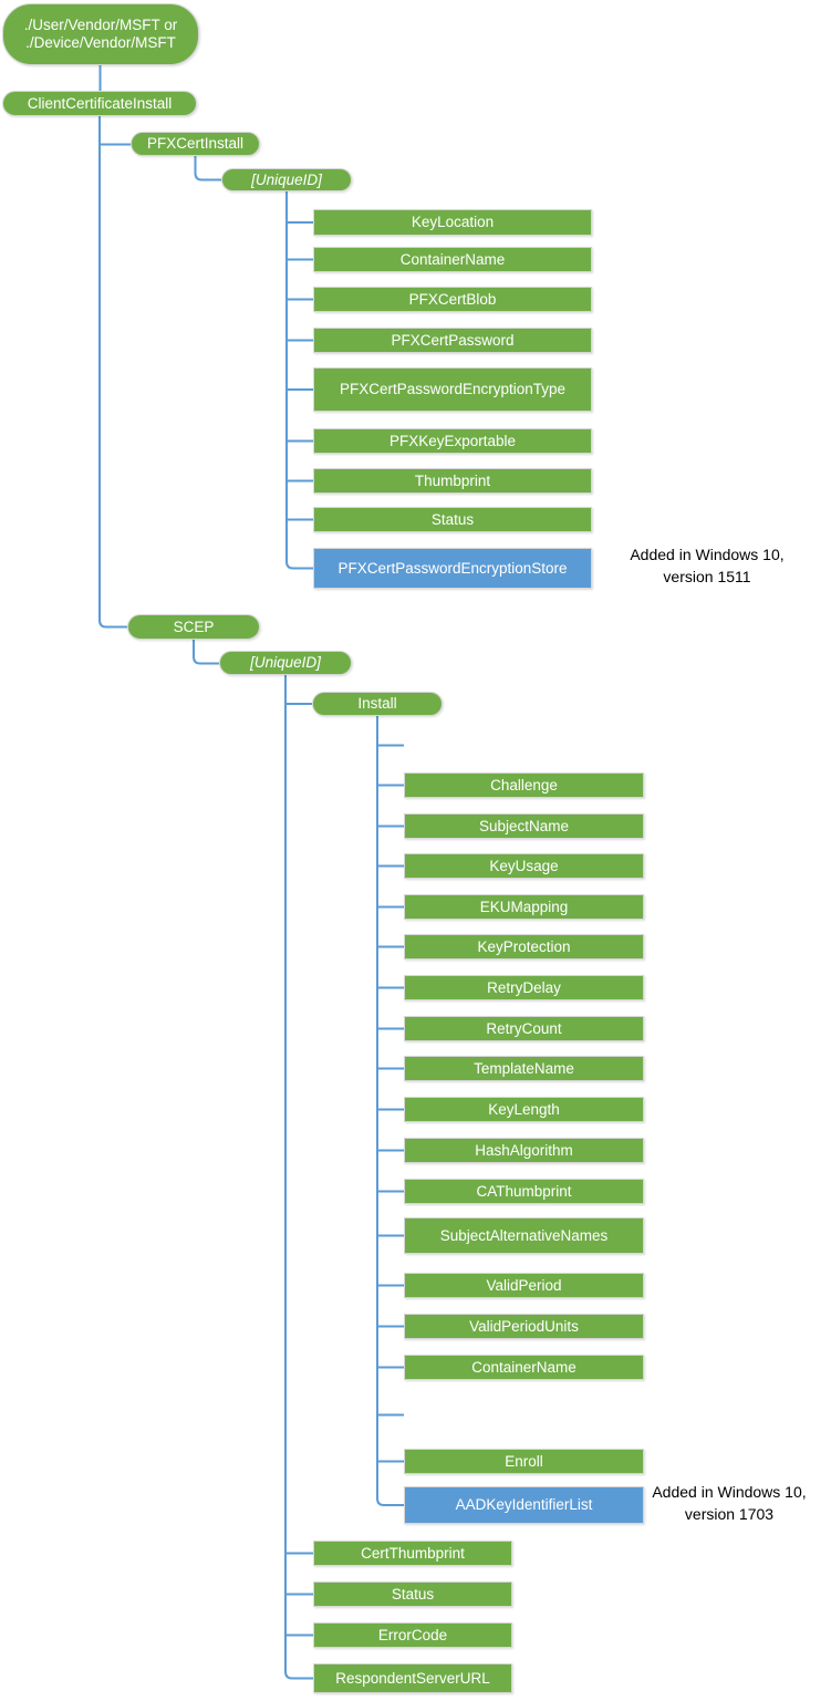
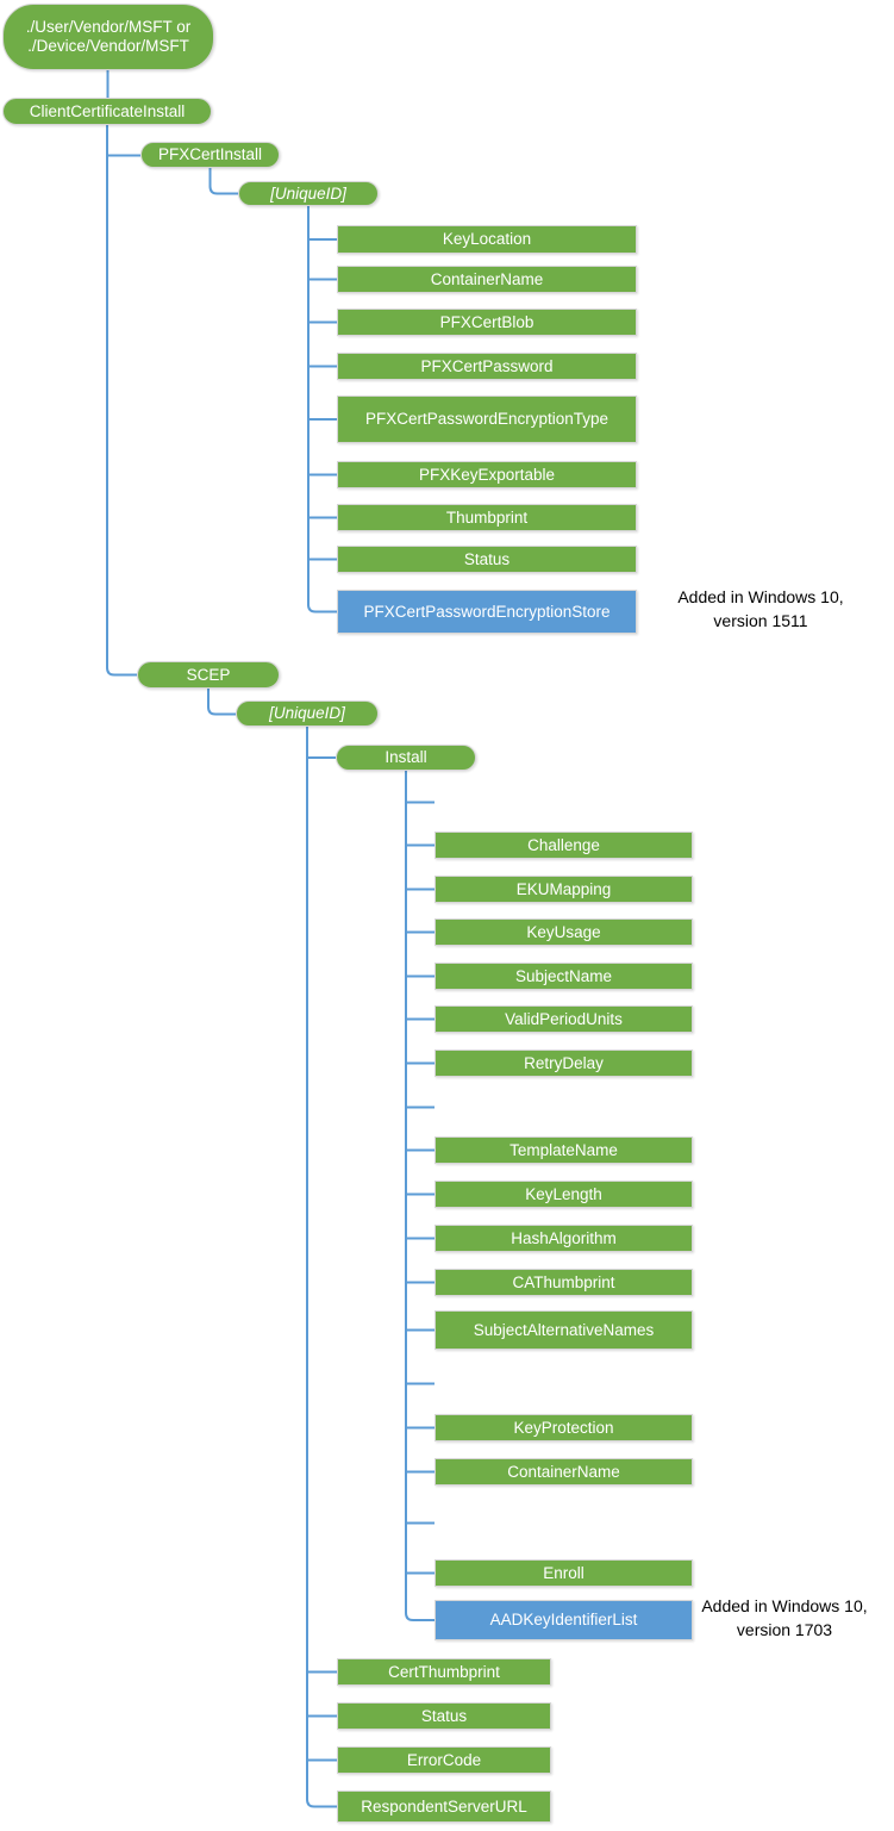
  ./User/Vendor/MSFT or
  ./Device/Vendor/MSFT
  ClientCertificateInstall
  PFXCertInstall
  [UniqueID]
  KeyLocation
  ContainerName
  PFXCertBlob
  PFXCertPassword
  PFXCertPasswordEncryptionType
  PFXKeyExportable
  Thumbprint
  Status
  PFXCertPasswordEncryptionStore
  Added in Windows 10,
  version 1511
  SCEP
  [UniqueID]
  Install
  Challenge
- SubjectName
+ EKUMapping
  KeyUsage
- EKUMapping
+ SubjectName
- KeyProtection
+ ValidPeriodUnits
  RetryDelay
- RetryCount
  TemplateName
  KeyLength
  HashAlgorithm
  CAThumbprint
  SubjectAlternativeNames
- ValidPeriod
- ValidPeriodUnits
+ KeyProtection
  ContainerName
  Enroll
  AADKeyIdentifierList
  Added in Windows 10,
  version 1703
  CertThumbprint
  Status
  ErrorCode
  RespondentServerURL
